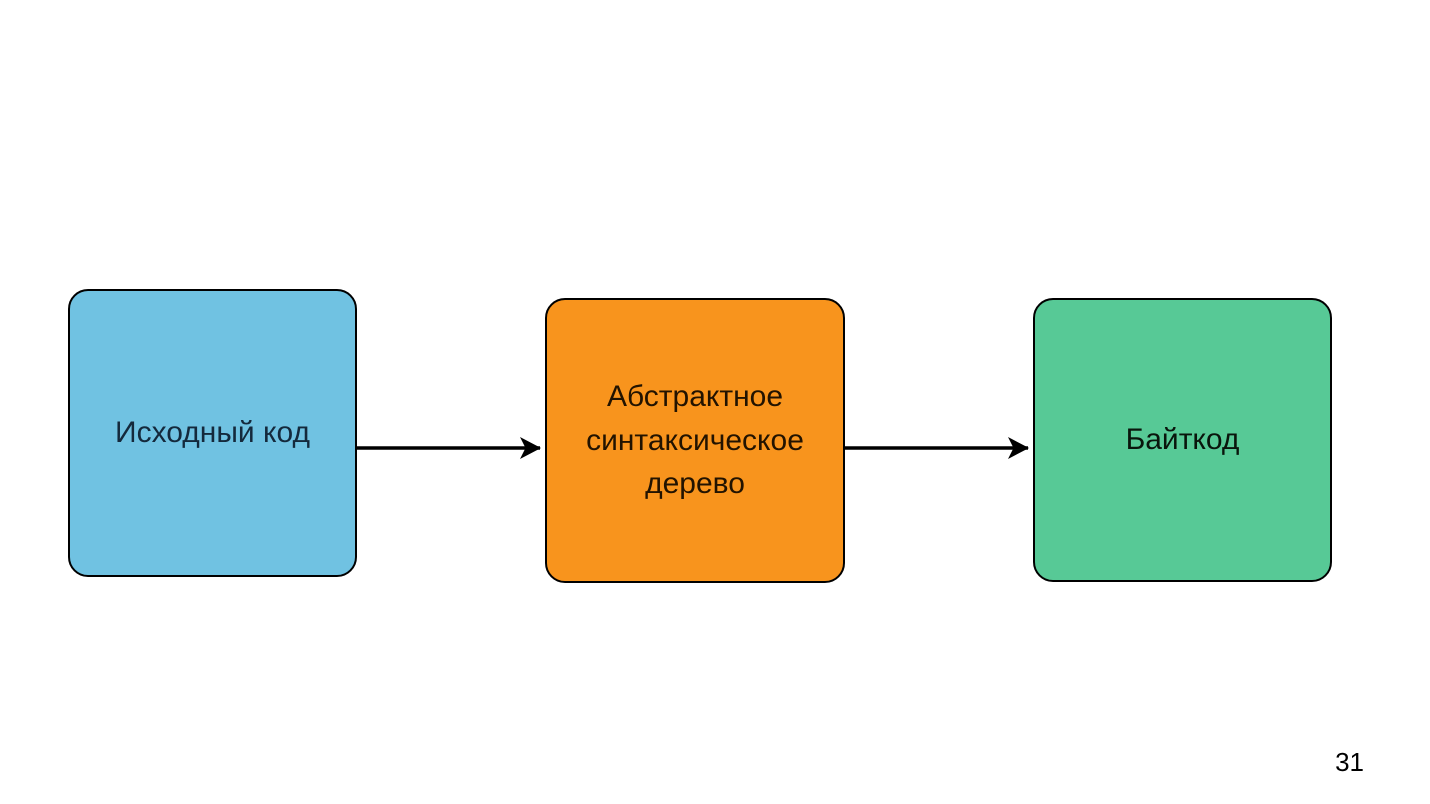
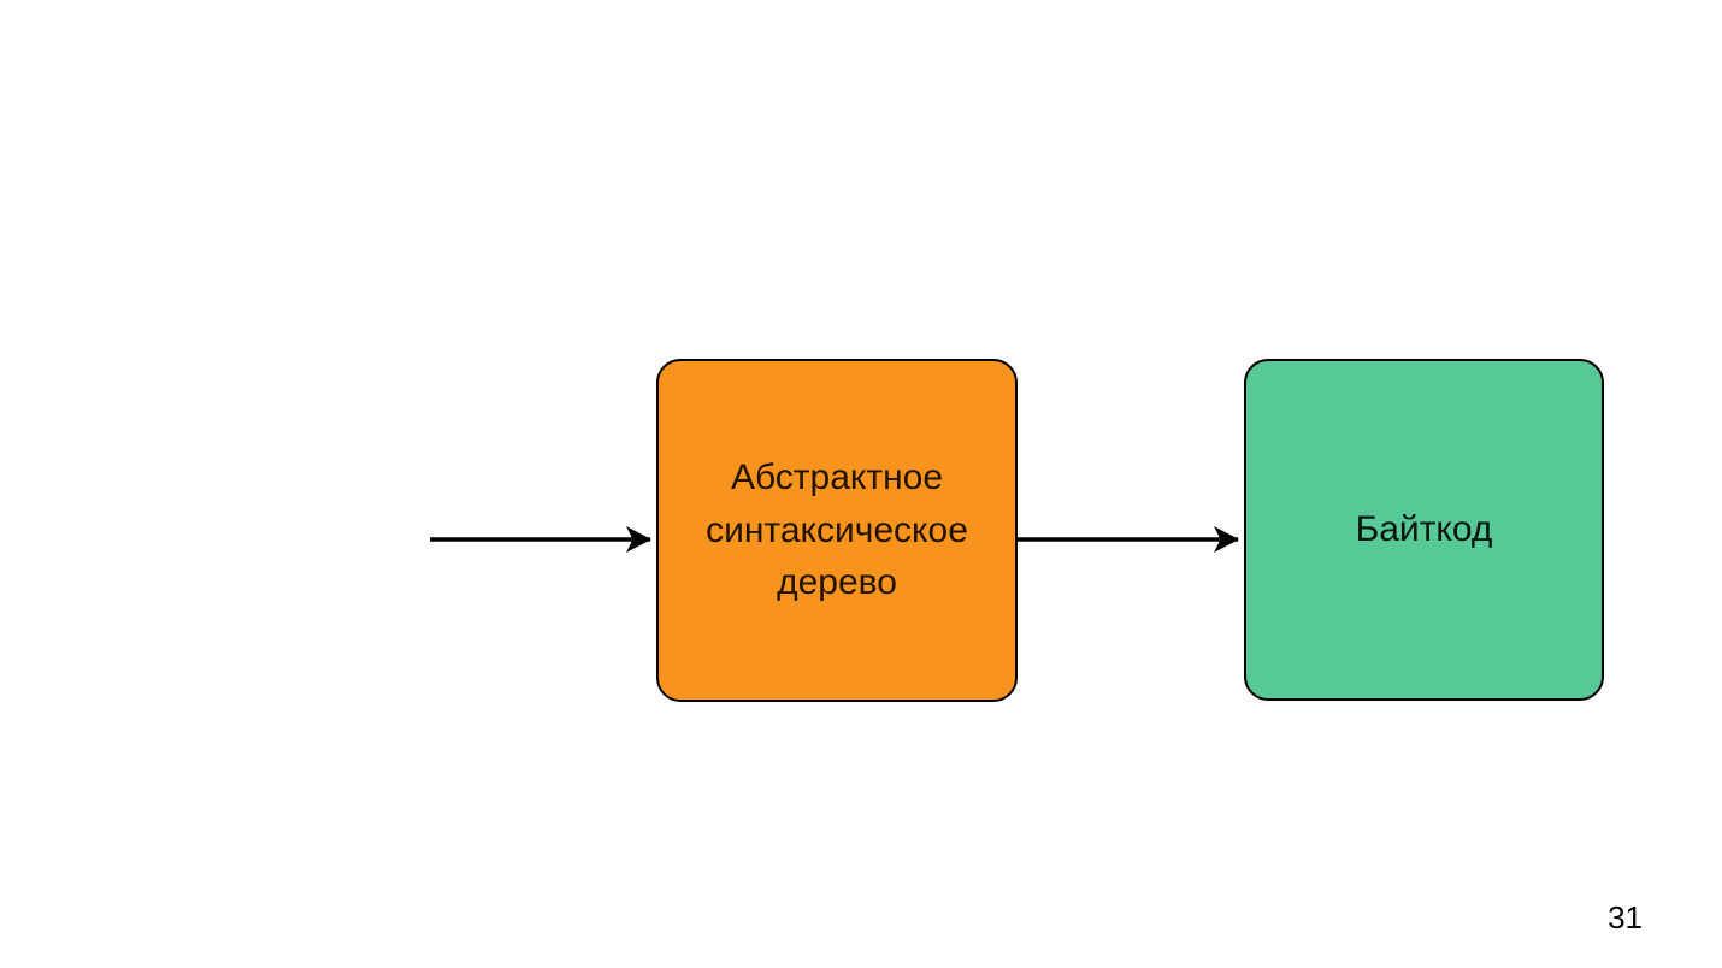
- Исходный код
  Абстрактное синтаксическое дерево
  Байткод
  31
